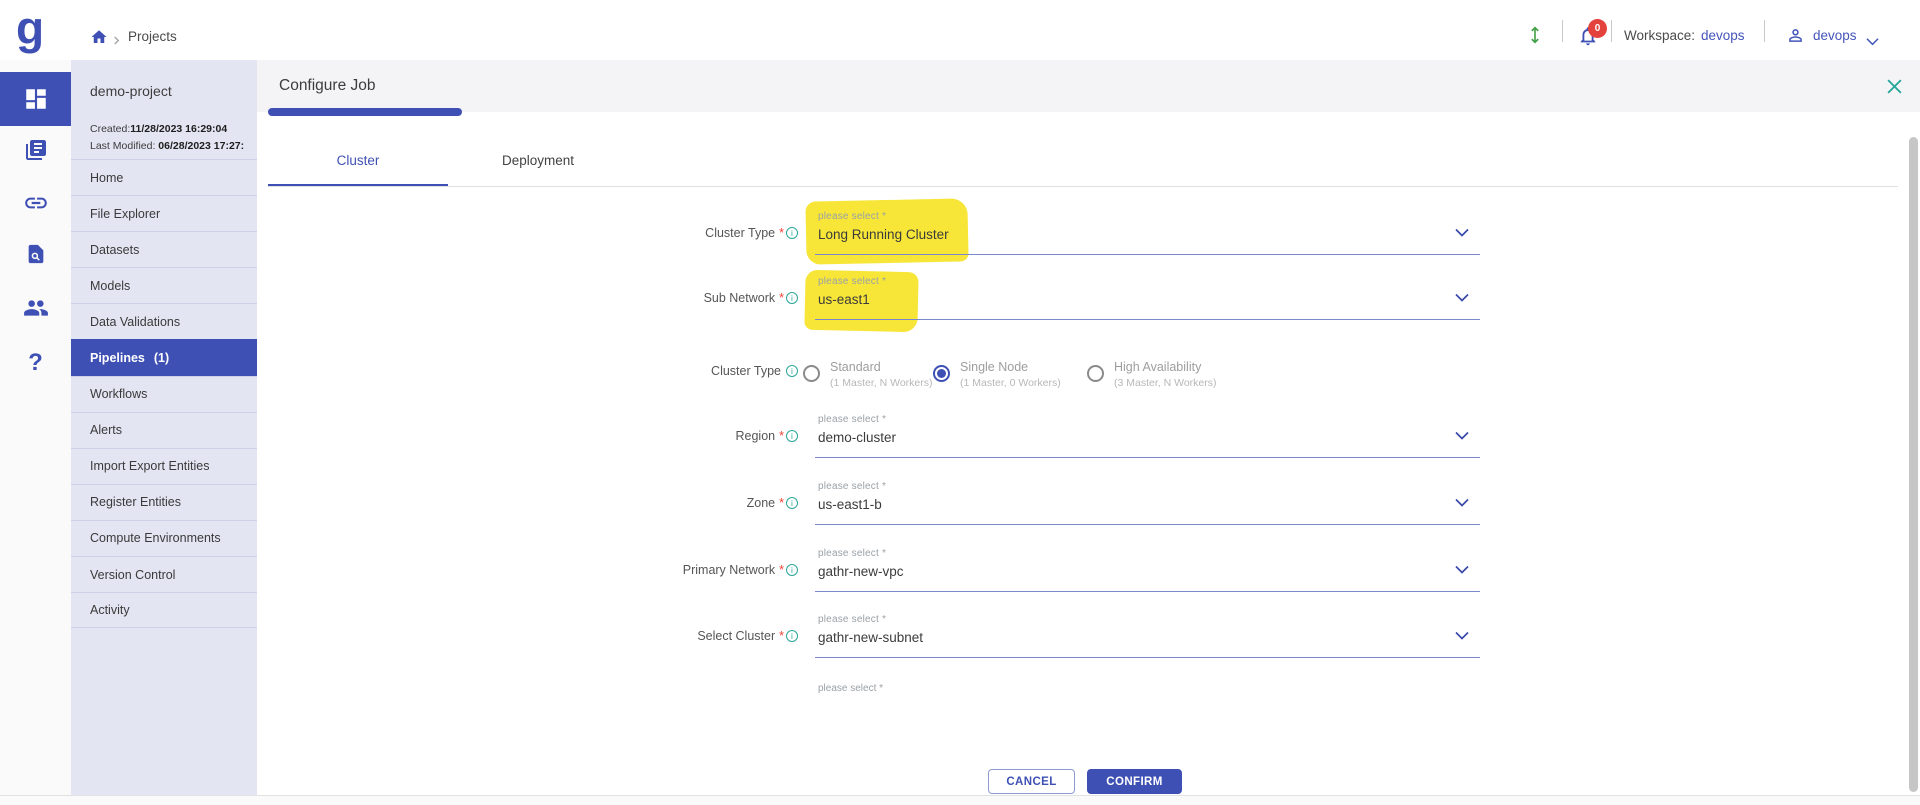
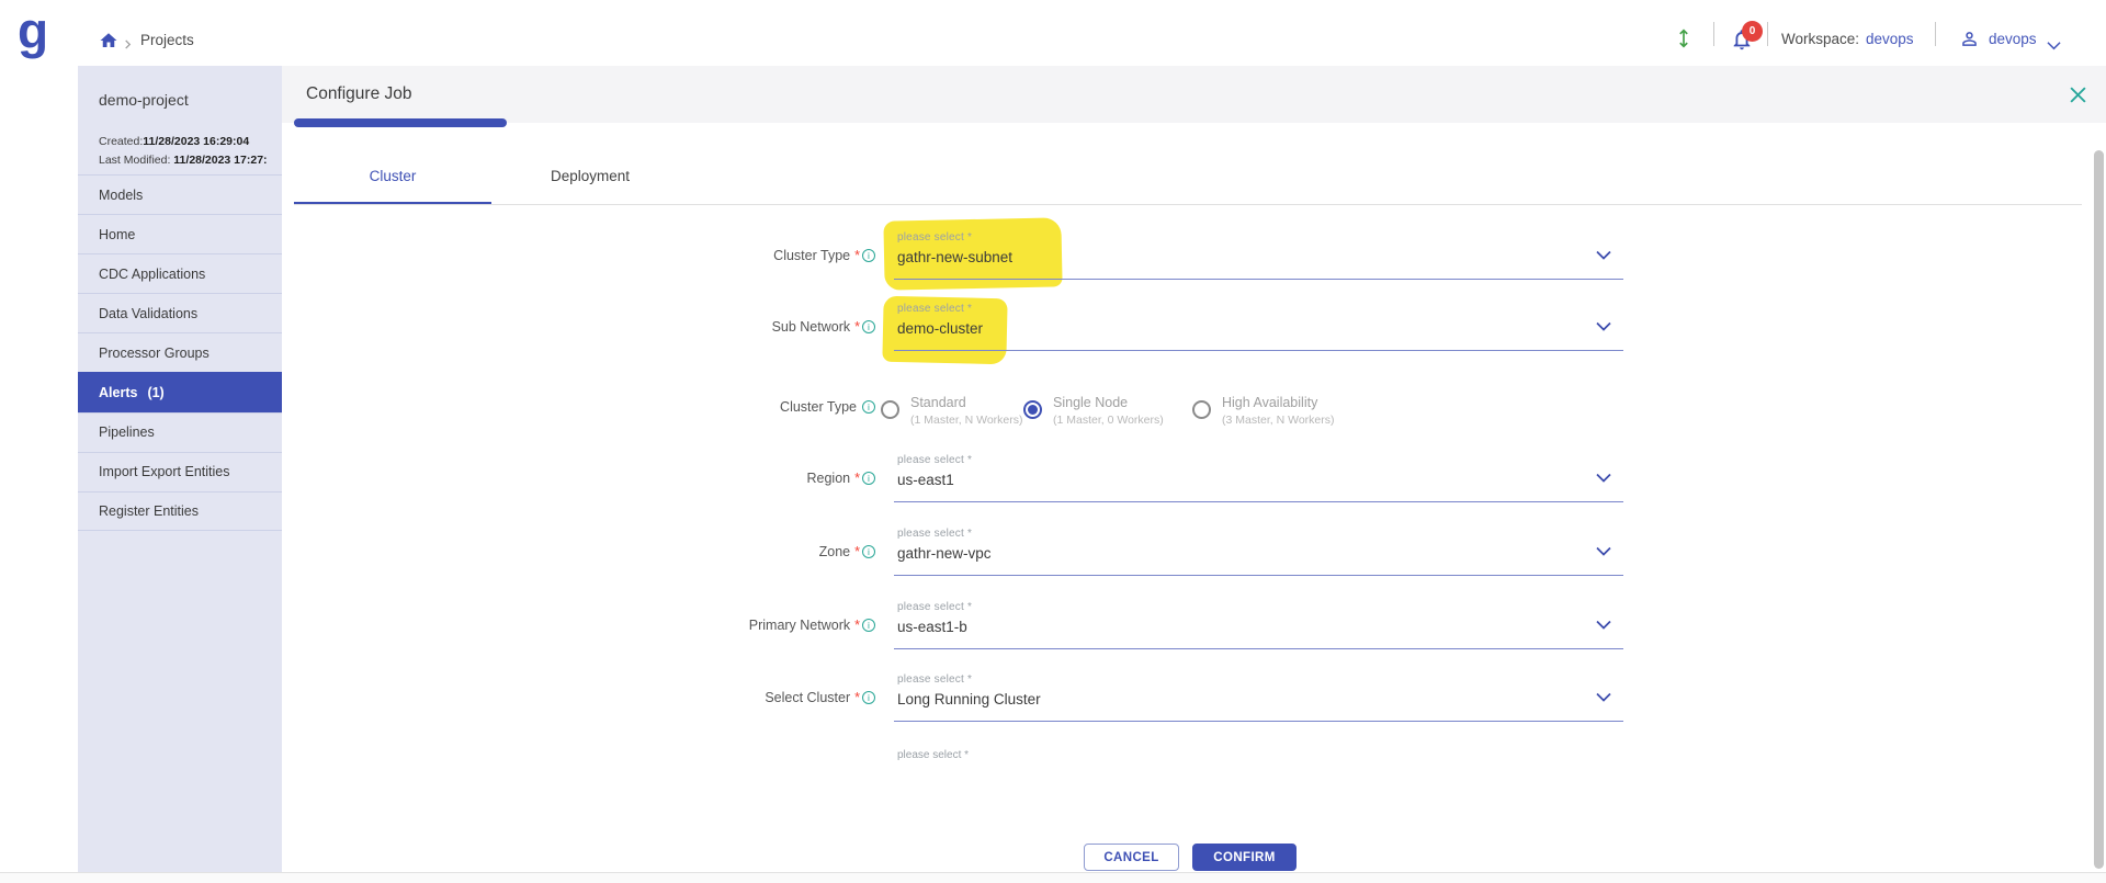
  g
  Projects
  0
  Workspace:
  devops
  devops
- ?
  demo-project
  Created:11/28/2023 16:29:04
- Last Modified: 06/28/2023 17:27:
+ Last Modified: 11/28/2023 17:27:
- Home
+ Models
- File Explorer
- Datasets
- Models
+ Home
+ CDC Applications
  Data Validations
+ Processor Groups
- Pipelines
+ Alerts
  (1)
- Workflows
- Alerts
+ Pipelines
  Import Export Entities
  Register Entities
- Compute Environments
- Version Control
- Activity
  Configure Job
  Cluster
  Deployment
  Cluster Type *
  please select *
- Long Running Cluster
+ gathr-new-subnet
  Sub Network *
  please select *
- us-east1
+ demo-cluster
  Cluster Type
  Standard
  (1 Master, N Workers)
  Single Node
  (1 Master, 0 Workers)
  High Availability
  (3 Master, N Workers)
  Region *
  please select *
- demo-cluster
+ us-east1
  Zone *
  please select *
- us-east1-b
+ gathr-new-vpc
  Primary Network *
  please select *
- gathr-new-vpc
+ us-east1-b
  Select Cluster *
  please select *
- gathr-new-subnet
+ Long Running Cluster
  please select *
  CANCEL
  CONFIRM
